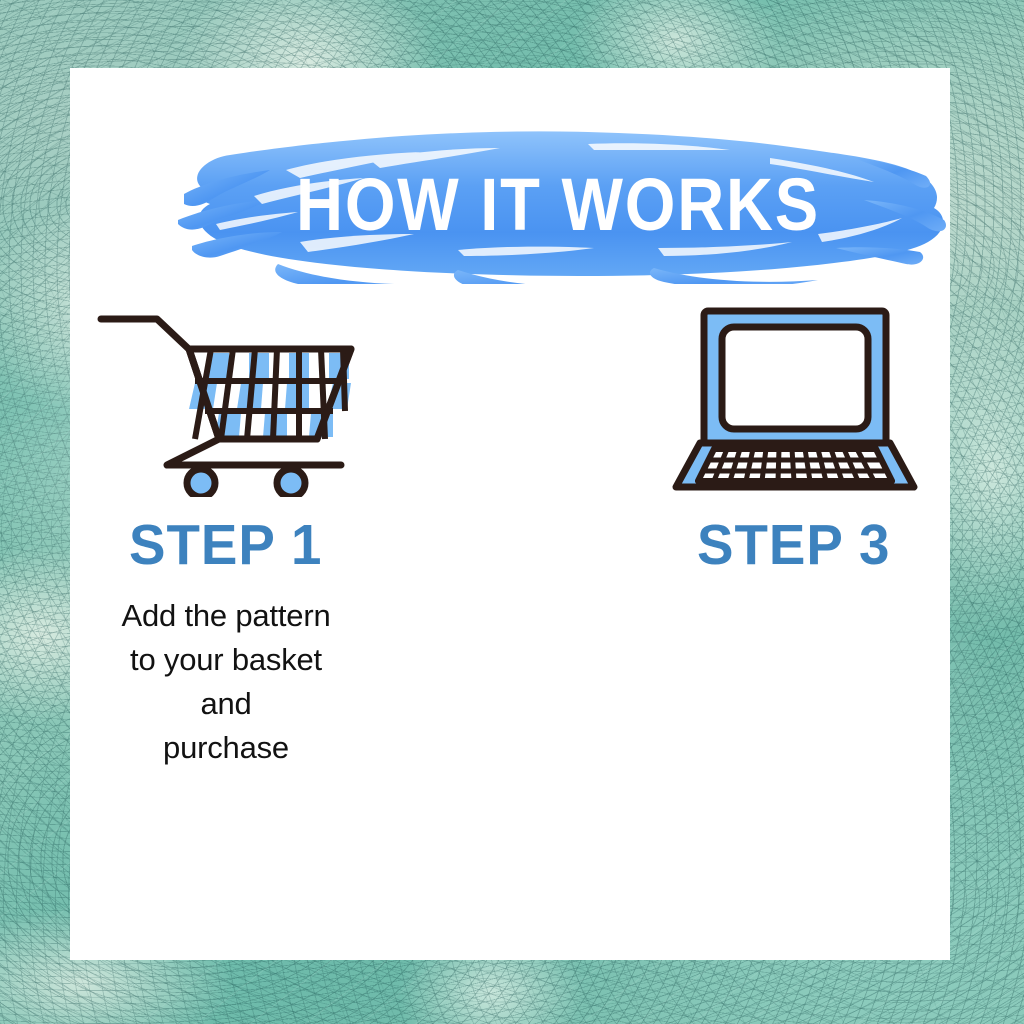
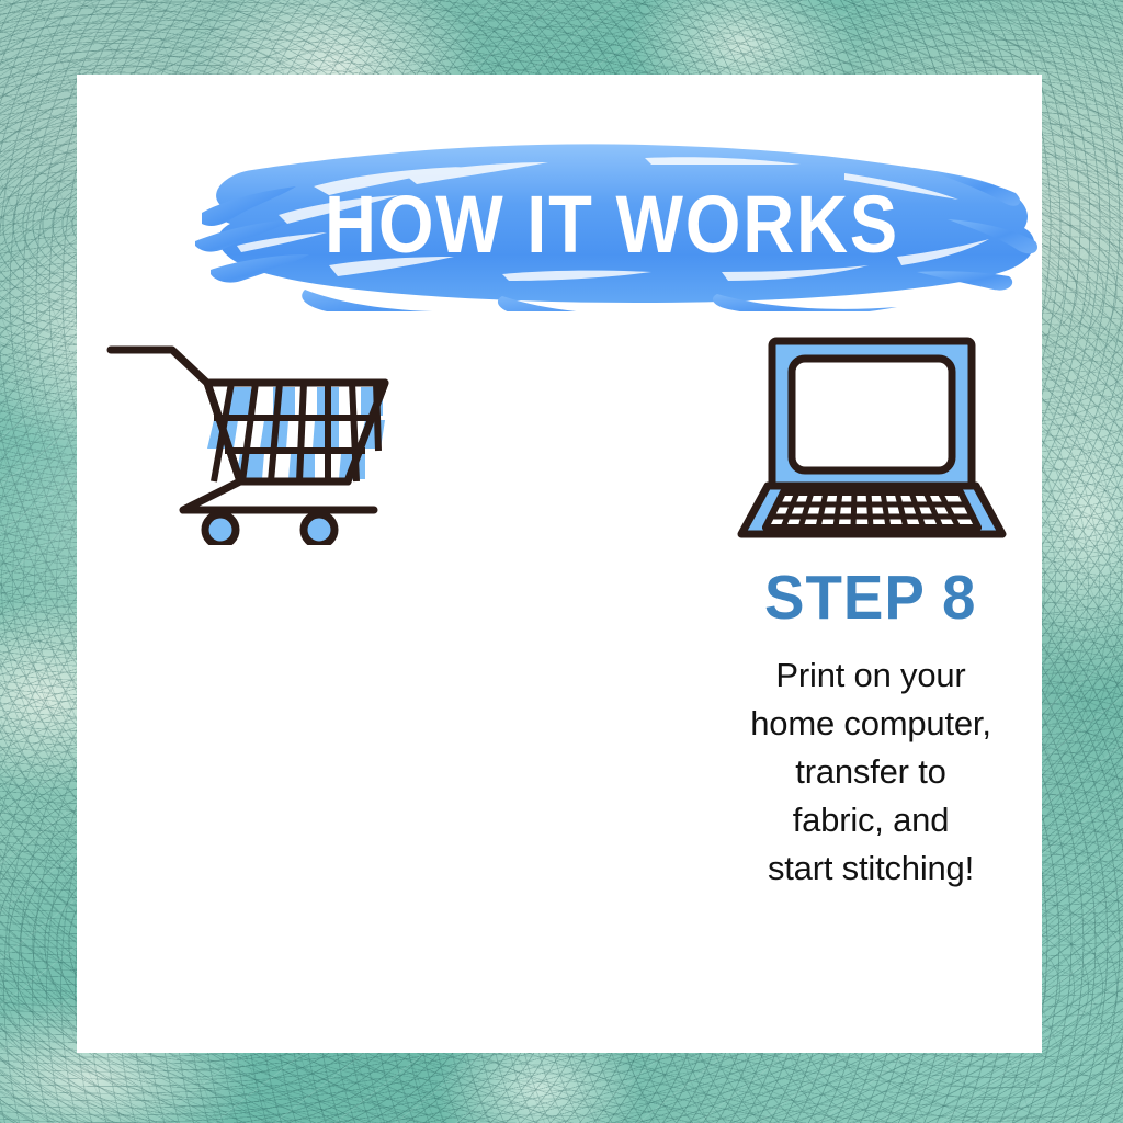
  HOW IT WORKS
- STEP 1
- Add the pattern
- to your basket
- and
- purchase
- STEP 3
+ STEP 8
+ Print on your
+ home computer,
+ transfer to
+ fabric, and
+ start stitching!
